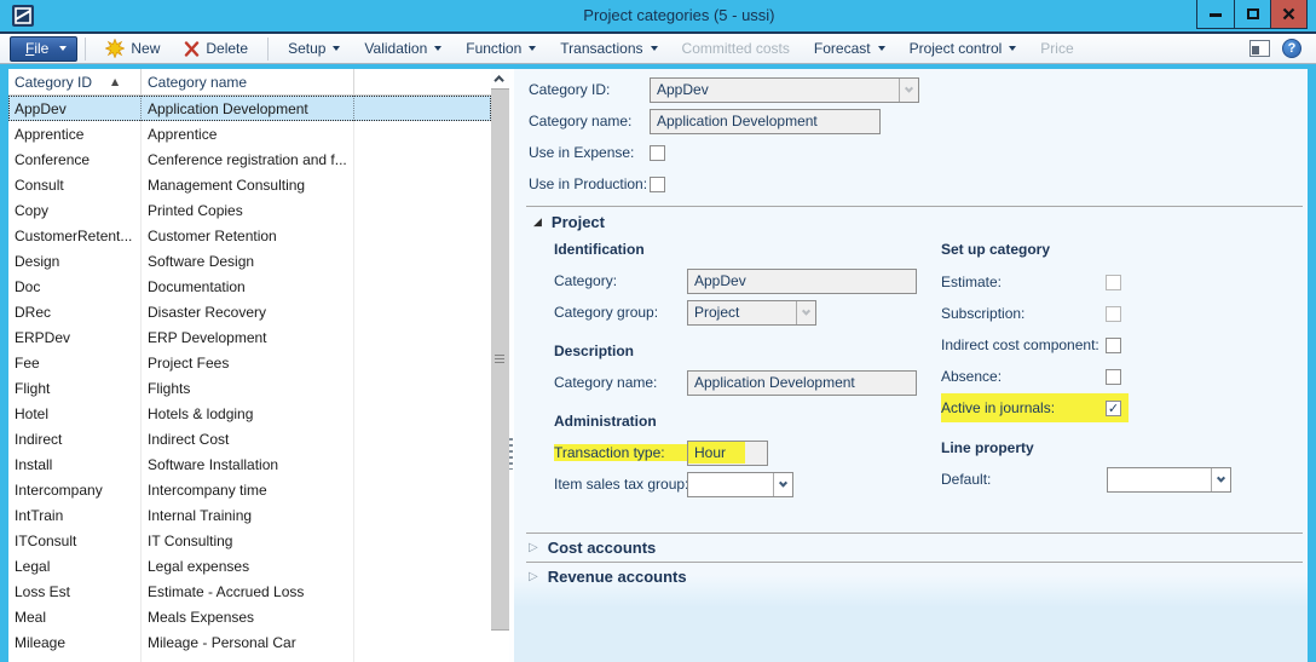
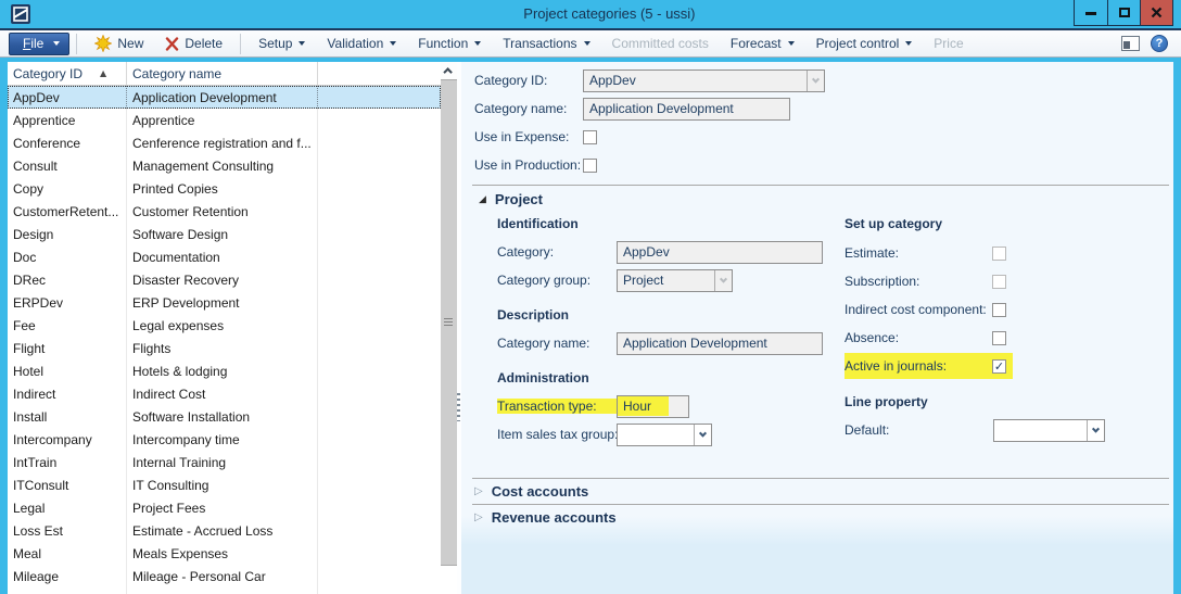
  Project categories (5 - ussi)
  File
  New
  Delete
  Setup
  Validation
  Function
  Transactions
  Committed costs
  Forecast
  Project control
  Price
  ?
  Category ID
  ▲
  Category name
  AppDev
  Application Development
  Apprentice
  Apprentice
  Conference
  Cenference registration and f...
  Consult
  Management Consulting
  Copy
  Printed Copies
  CustomerRetent...
  Customer Retention
  Design
  Software Design
  Doc
  Documentation
  DRec
  Disaster Recovery
  ERPDev
  ERP Development
  Fee
- Project Fees
+ Legal expenses
  Flight
  Flights
  Hotel
  Hotels & lodging
  Indirect
  Indirect Cost
  Install
  Software Installation
  Intercompany
  Intercompany time
  IntTrain
  Internal Training
  ITConsult
  IT Consulting
  Legal
- Legal expenses
+ Project Fees
  Loss Est
  Estimate - Accrued Loss
  Meal
  Meals Expenses
  Mileage
  Mileage - Personal Car
  Category ID:
  AppDev
  Category name:
  Application Development
  Use in Expense:
  Use in Production:
  ◢
  Project
  Identification
  Category:
  AppDev
  Category group:
  Project
  Description
  Category name:
  Application Development
  Administration
  Transaction type:
  Hour
  Item sales tax group
  Set up category
  Estimate:
  Subscription:
  Indirect cost component:
  Absence:
  Active in journals:
  Line property
  Default:
  ▷
  Cost accounts
  ▷
  Revenue accounts
